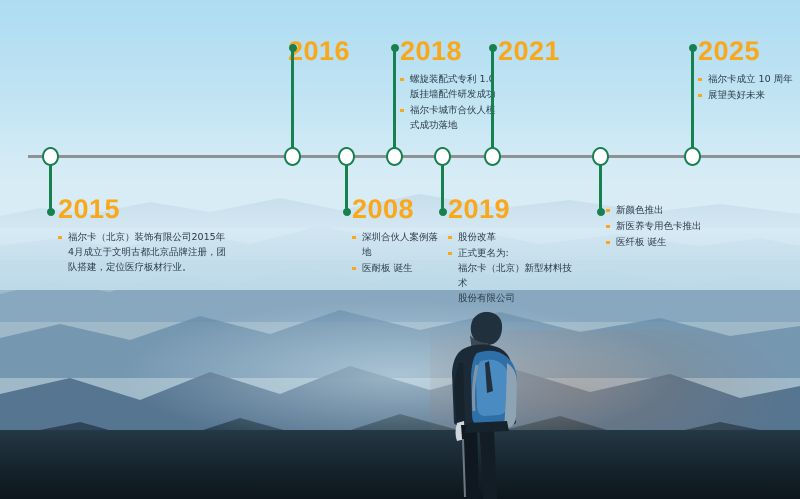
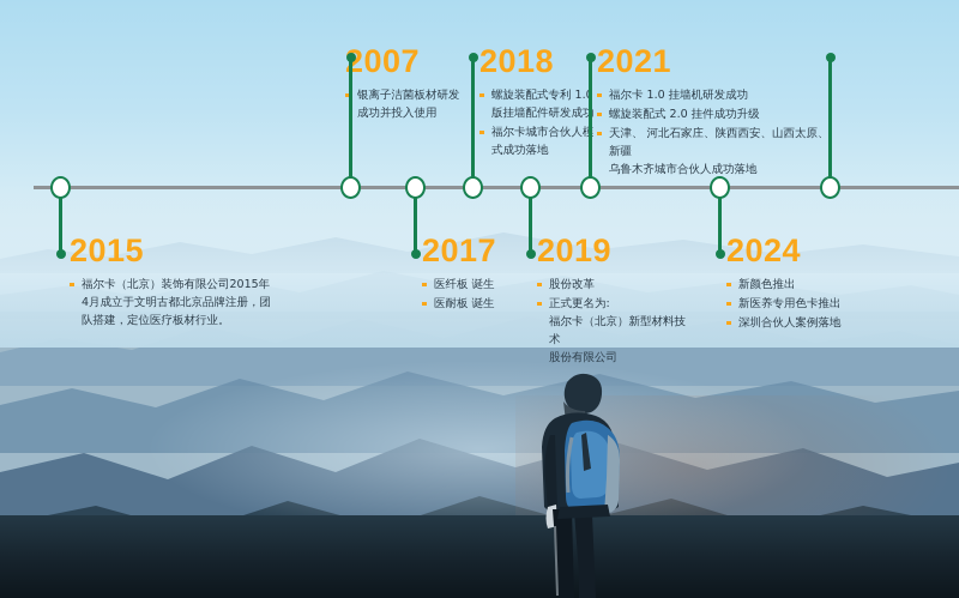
  2015
  福尔卡（北京）装饰有限公司2015年
  4月成立于文明古都北京品牌注册，团
  队搭建，定位医疗板材行业。
- 2016
+ 2007
+ 银离子洁菌板材研发
+ 成功并投入使用
- 2008
+ 2017
- 深圳合伙人案例落地
+ 医纤板 诞生
  医耐板 诞生
  2018
  螺旋装配式专利 1.
  版挂墙配件研发成
  福尔卡城市合伙人
  式成功落地
  2019
  股份改革
  正式更名为:
  福尔卡（北京）新型材料技术
  股份有限公司
  2021
+ 福尔卡 1.0 挂墙机研发成功
+ 螺旋装配式 2.0 挂件成功升级
+ 天津、 河北石家庄、陕西西安、山西太原、新疆
+ 乌鲁木齐城市合伙人成功落地
+ 2024
  新颜色推出
  新医养专用色卡推出
- 医纤板 诞生
+ 深圳合伙人案例落地
- 2025
- 福尔卡成立 10 周年
- 展望美好未来
